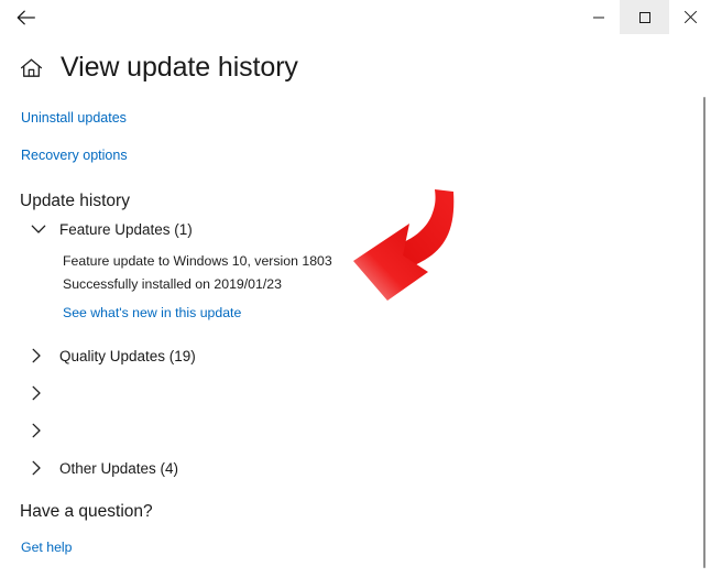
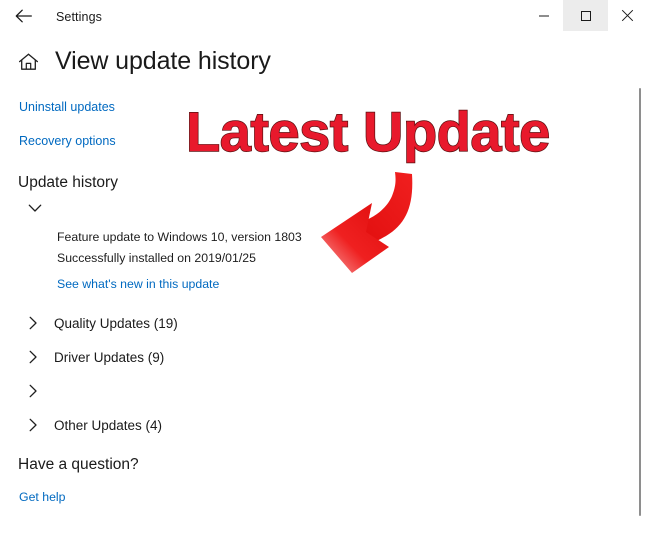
+ Settings
  View update history
  Uninstall updates
  Recovery options
  Update history
- Feature Updates (1)
  Feature update to Windows 10, version 1803
- Successfully installed on 2019/01/23
+ Successfully installed on 2019/01/25
  See what's new in this update
  Quality Updates (19)
+ Driver Updates (9)
  Other Updates (4)
  Have a question?
  Get help
+ Latest Update
